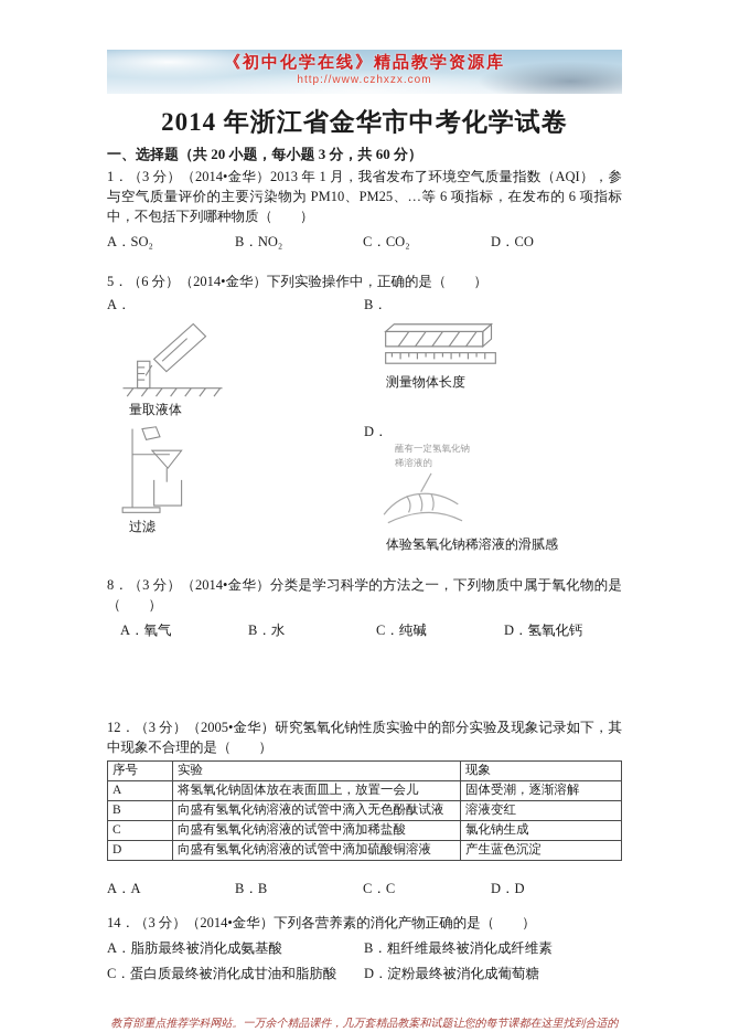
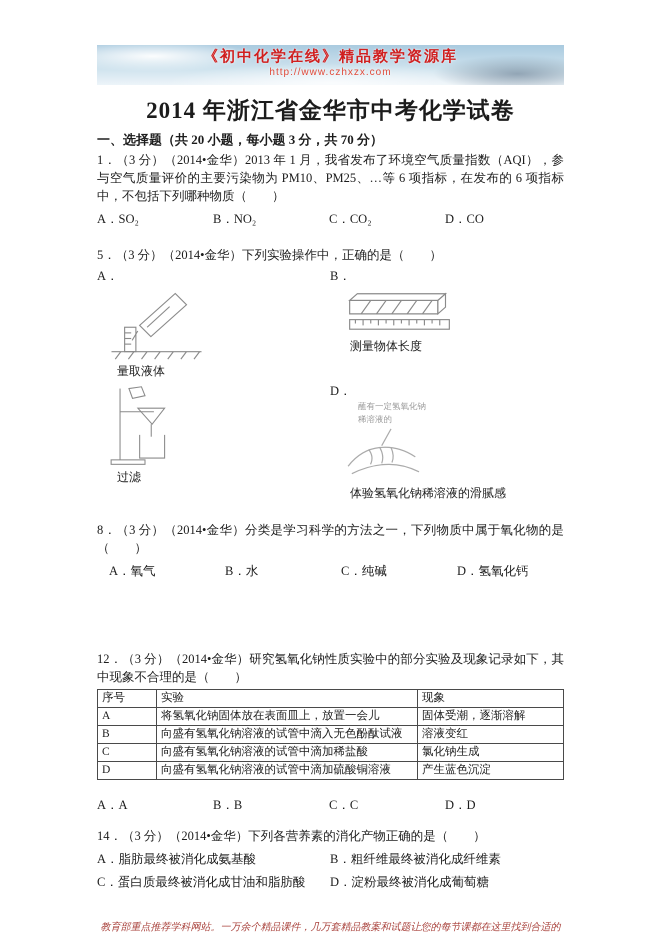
  《初中化学在线》精品教学资源库
  http://www.czhxzx.com
  2014 年浙江省金华市中考化学试卷
- 一、选择题（共 20 小题，每小题 3 分，共 60 分）
+ 一、选择题（共 20 小题，每小题 3 分，共 70 分）
  1．（3 分）（2014•金华）2013 年 1 月，我省发布了环境空气质量指数（AQI），参与空气质量评价的主要污染物为 PM10、PM25、…等 6 项指标，在发布的 6 项指标中，不包括下列哪种物质（ ）
  A．SO₂ B．NO₂ C．CO₂ D．CO
- 5．（6 分）（2014•金华）下列实验操作中，正确的是（ ）
+ 5．（3 分）（2014•金华）下列实验操作中，正确的是（ ）
  A．
  量取液体
  B．
  测量物体长度
  过滤
  D．
  蘸有一定氢氧化钠
  稀溶液的
  体验氢氧化钠稀溶液的滑腻感
  8．（3 分）（2014•金华）分类是学习科学的方法之一，下列物质中属于氧化物的是（ ）
  A．氧气 B．水 C．纯碱 D．氢氧化钙
- 12．（3 分）（2005•金华）研究氢氧化钠性质实验中的部分实验及现象记录如下，其中现象不合理的是（ ）
+ 12．（3 分）（2014•金华）研究氢氧化钠性质实验中的部分实验及现象记录如下，其中现象不合理的是（ ）
  序号	实验	现象
  A	将氢氧化钠固体放在表面皿上，放置一会儿	固体受潮，逐渐溶解
  B	向盛有氢氧化钠溶液的试管中滴入无色酚酞试液	溶液变红
  C	向盛有氢氧化钠溶液的试管中滴加稀盐酸	氯化钠生成
  D	向盛有氢氧化钠溶液的试管中滴加硫酸铜溶液	产生蓝色沉淀
  A．A B．B C．C D．D
  14．（3 分）（2014•金华）下列各营养素的消化产物正确的是（ ）
  A．脂肪最终被消化成氨基酸 B．粗纤维最终被消化成纤维素
  C．蛋白质最终被消化成甘油和脂肪酸 D．淀粉最终被消化成葡萄糖
  教育部重点推荐学科网站。一万余个精品课件，几万套精品教案和试题让您的每节课都在这里找到合适的
